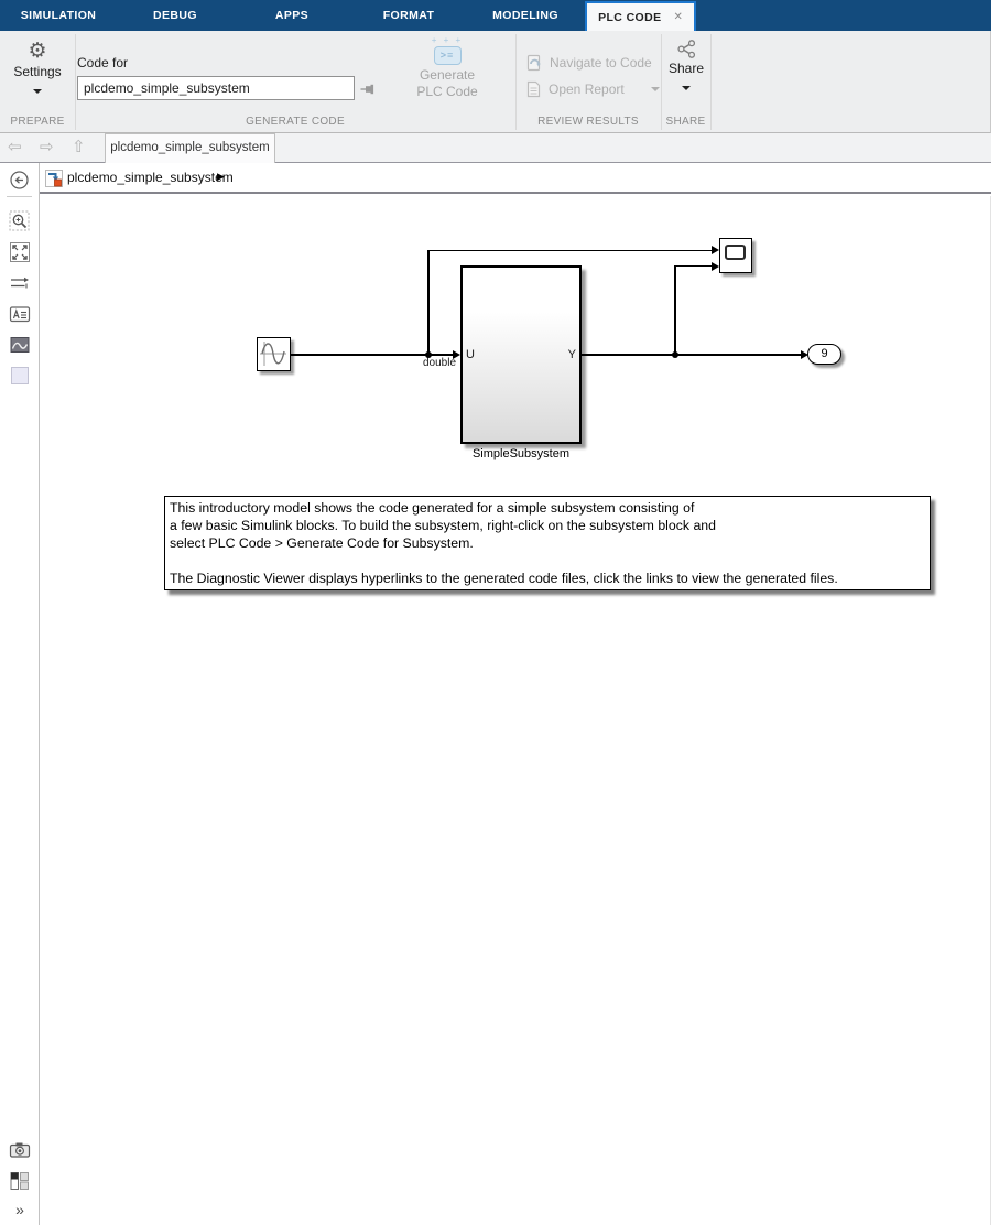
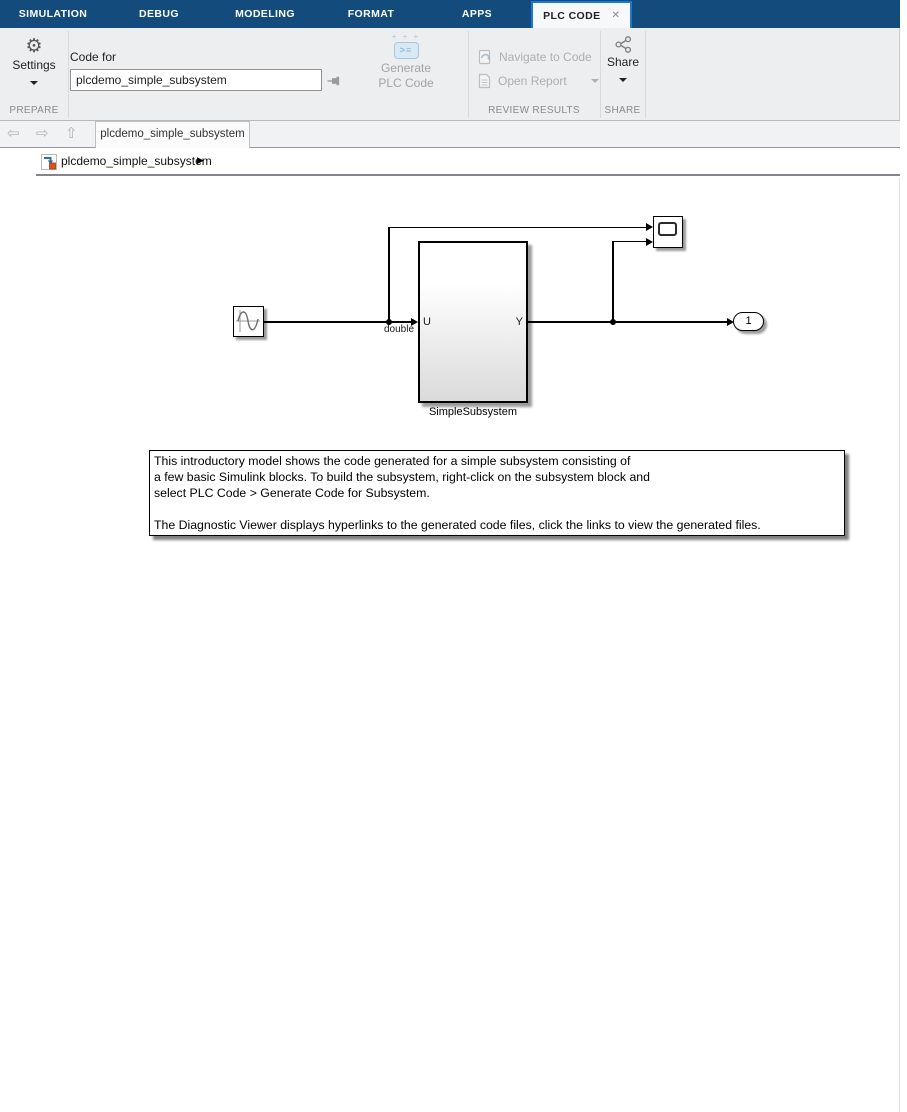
  SIMULATION
  DEBUG
- APPS
+ MODELING
  FORMAT
- MODELING
+ APPS
  PLC CODE
  ✕
  ⚙
  Settings
  Code for
  plcdemo_simple_subsystem
  + + +
  >≡
  Generate
  PLC Code
  Navigate to Code
  Open Report
  Share
  PREPARE
- GENERATE CODE
  REVIEW RESULTS
  SHARE
  ⇦
  ⇨
  ⇧
  plcdemo_simple_subsystem
  plcdemo_simple_subsystem
  ▶
- »
  double
  U
  Y
  SimpleSubsystem
- 9
+ 1
  This introductory model shows the code generated for a simple subsystem consisting of
  a few basic Simulink blocks. To build the subsystem, right-click on the subsystem block and
  select PLC Code > Generate Code for Subsystem.
  The Diagnostic Viewer displays hyperlinks to the generated code files, click the links to view the generated files.
